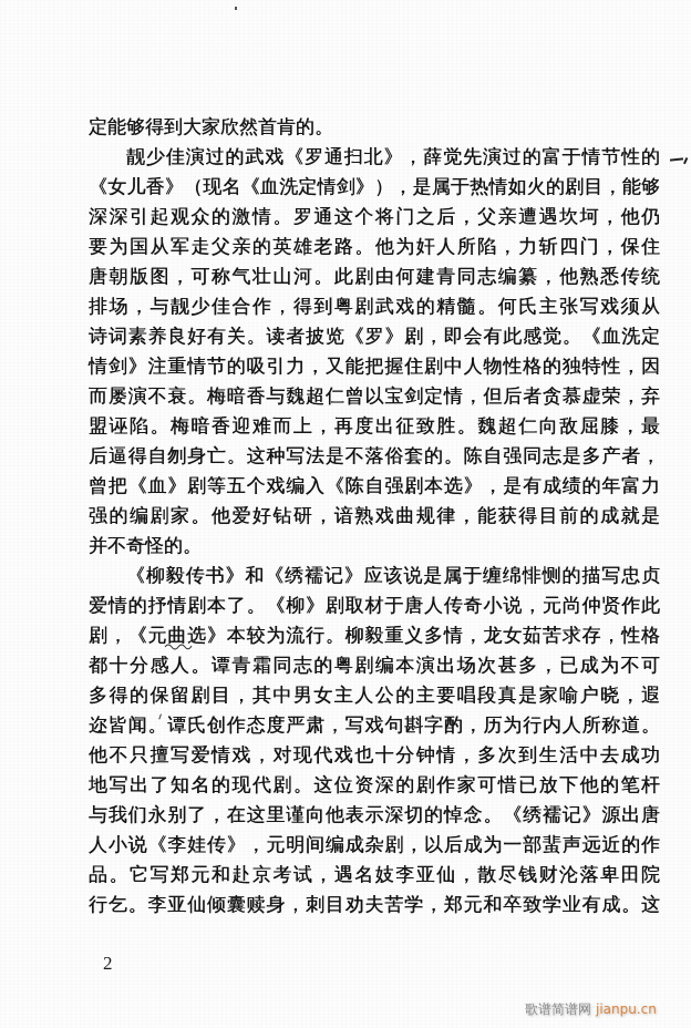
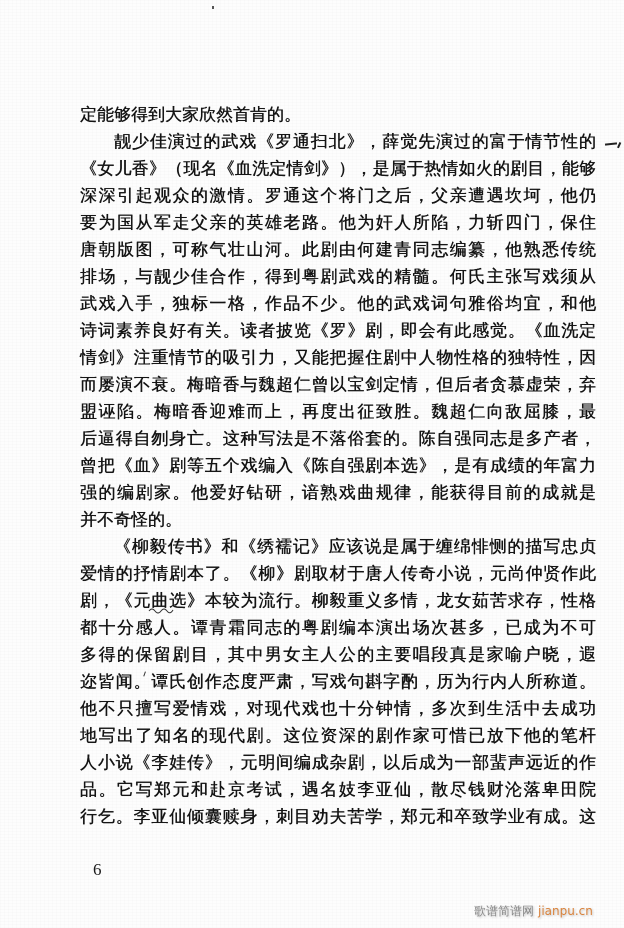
  定能够得到大家欣然首肯的。
  靓少佳演过的武戏《罗通扫北》，薛觉先演过的富于情节性的
  《女儿香》（现名《血洗定情剑》），是属于热情如火的剧目，能够
  深深引起观众的激情。罗通这个将门之后，父亲遭遇坎坷，他仍
  要为国从军走父亲的英雄老路。他为奸人所陷，力斩四门，保住
  唐朝版图，可称气壮山河。此剧由何建青同志编纂，他熟悉传统
  排场，与靓少佳合作，得到粤剧武戏的精髓。何氏主张写戏须从
+ 武戏入手，独标一格，作品不少。他的武戏词句雅俗均宜，和他
  诗词素养良好有关。读者披览《罗》剧，即会有此感觉。《血洗定
  情剑》注重情节的吸引力，又能把握住剧中人物性格的独特性，因
  而屡演不衰。梅暗香与魏超仁曾以宝剑定情，但后者贪慕虚荣，弃
  盟诬陷。梅暗香迎难而上，再度出征致胜。魏超仁向敌屈膝，最
  后逼得自刎身亡。这种写法是不落俗套的。陈自强同志是多产者，
  曾把《血》剧等五个戏编入《陈自强剧本选》，是有成绩的年富力
  强的编剧家。他爱好钻研，谙熟戏曲规律，能获得目前的成就是
  并不奇怪的。
  《柳毅传书》和《绣襦记》应该说是属于缠绵悱恻的描写忠贞
  爱情的抒情剧本了。《柳》剧取材于唐人传奇小说，元尚仲贤作此
  剧，《元曲选》本较为流行。柳毅重义多情，龙女茹苦求存，性格
  都十分感人。谭青霜同志的粤剧编本演出场次甚多，已成为不可
  多得的保留剧目，其中男女主人公的主要唱段真是家喻户晓，遐
  迩皆闻。谭氏创作态度严肃，写戏句斟字酌，历为行内人所称道。
  他不只擅写爱情戏，对现代戏也十分钟情，多次到生活中去成功
  地写出了知名的现代剧。这位资深的剧作家可惜已放下他的笔杆
- 与我们永别了，在这里谨向他表示深切的悼念。《绣襦记》源出唐
  人小说《李娃传》，元明间编成杂剧，以后成为一部蜚声远近的作
  品。它写郑元和赴京考试，遇名妓李亚仙，散尽钱财沦落卑田院
  行乞。李亚仙倾囊赎身，刺目劝夫苦学，郑元和卒致学业有成。这
- 2
+ 6
  歌谱简谱网 jianpu.cn
